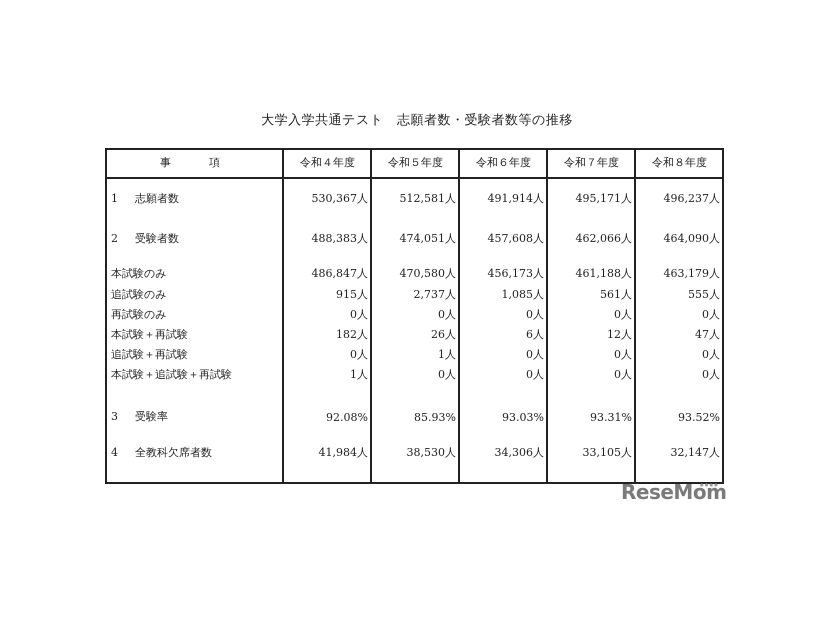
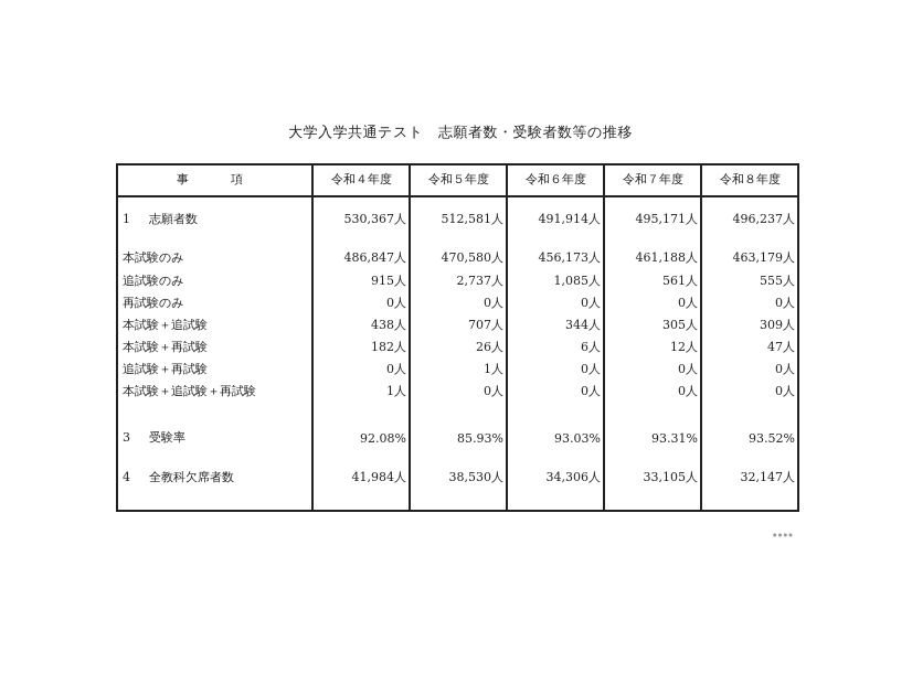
  大学入学共通テスト 志願者数・受験者数等の推移
  事 項	令和４年度	令和５年度	令和６年度	令和７年度	令和８年度
  1 志願者数	530,367人	512,581人	491,914人	495,171人	496,237人
- 2 受験者数	488,383人	474,051人	457,608人	462,066人	464,090人
  本試験のみ	486,847人	470,580人	456,173人	461,188人	463,179人
  追試験のみ	915人	2,737人	1,085人	561人	555人
  再試験のみ	0人	0人	0人	0人	0人
+ 本試験＋追試験	438人	707人	344人	305人	309人
  本試験＋再試験	182人	26人	6人	12人	47人
  追試験＋再試験	0人	1人	0人	0人	0人
  本試験＋追試験＋再試験	1人	0人	0人	0人	0人
  3 受験率	92.08%	85.93%	93.03%	93.31%	93.52%
  4 全教科欠席者数	41,984人	38,530人	34,306人	33,105人	32,147人
- ReseMom
